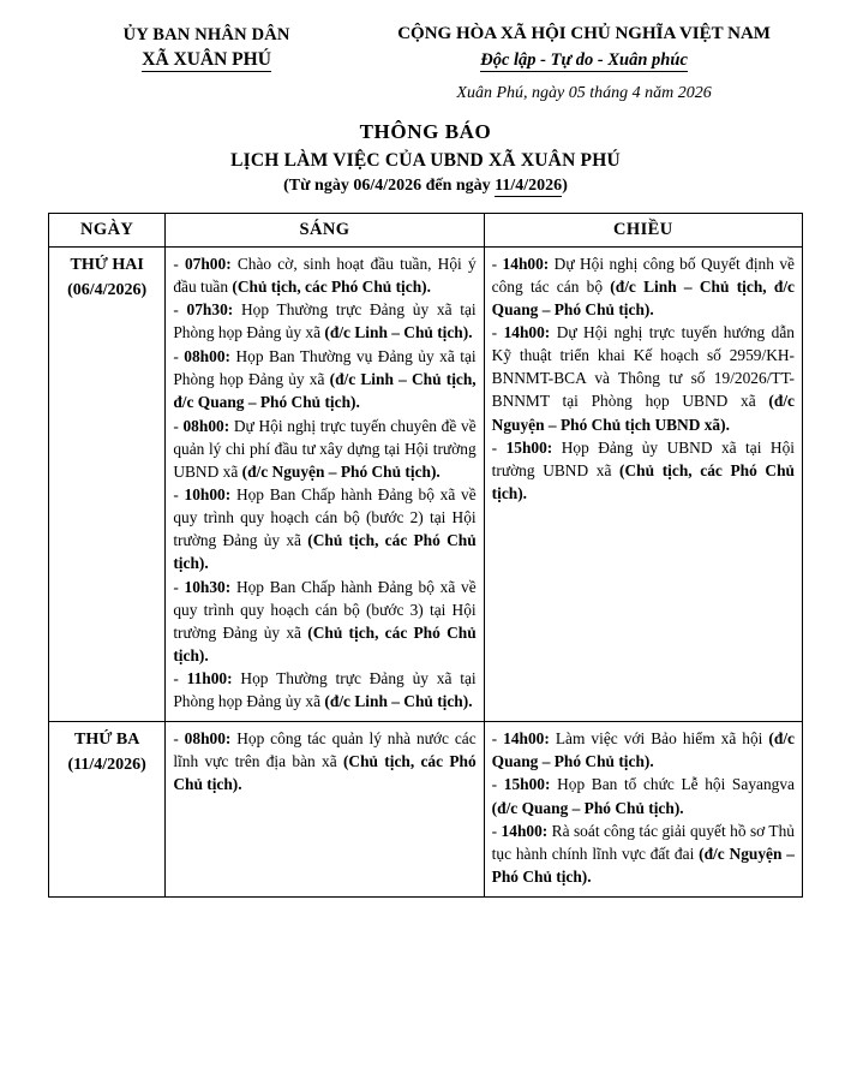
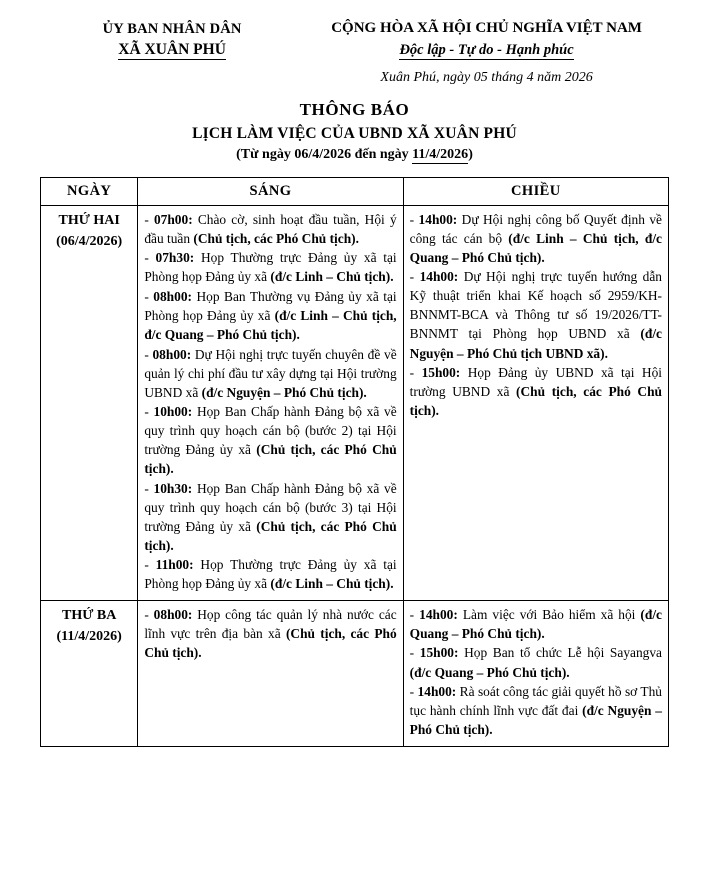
  ỦY BAN NHÂN DÂN
  XÃ XUÂN PHÚ
  CỘNG HÒA XÃ HỘI CHỦ NGHĨA VIỆT NAM
- Độc lập - Tự do - Xuân phúc
+ Độc lập - Tự do - Hạnh phúc
  Xuân Phú, ngày 05 tháng 4 năm 2026
  THÔNG BÁO
  LỊCH LÀM VIỆC CỦA UBND XÃ XUÂN PHÚ
  (Từ ngày 06/4/2026 đến ngày 11/4/2026)
  NGÀY	SÁNG	CHIỀU
  THỨ HAI(06/4/2026)	- 07h00: Chào cờ, sinh hoạt đầu tuần, Hội ý đầu tuần (Chủ tịch, các Phó Chủ tịch).- 07h30: Họp Thường trực Đảng ủy xã tại Phòng họp Đảng ủy xã (đ/c Linh – Chủ tịch).- 08h00: Họp Ban Thường vụ Đảng ủy xã tại Phòng họp Đảng ủy xã (đ/c Linh – Chủ tịch, đ/c Quang – Phó Chủ tịch).- 08h00: Dự Hội nghị trực tuyến chuyên đề về quản lý chi phí đầu tư xây dựng tại Hội trường UBND xã (đ/c Nguyện – Phó Chủ tịch).- 10h00: Họp Ban Chấp hành Đảng bộ xã về quy trình quy hoạch cán bộ (bước 2) tại Hội trường Đảng ủy xã (Chủ tịch, các Phó Chủ tịch).- 10h30: Họp Ban Chấp hành Đảng bộ xã về quy trình quy hoạch cán bộ (bước 3) tại Hội trường Đảng ủy xã (Chủ tịch, các Phó Chủ tịch).- 11h00: Họp Thường trực Đảng ủy xã tại Phòng họp Đảng ủy xã (đ/c Linh – Chủ tịch).	- 14h00: Dự Hội nghị công bố Quyết định về công tác cán bộ (đ/c Linh – Chủ tịch, đ/c Quang – Phó Chủ tịch).- 14h00: Dự Hội nghị trực tuyến hướng dẫn Kỹ thuật triển khai Kế hoạch số 2959/KH-BNNMT-BCA và Thông tư số 19/2026/TT-BNNMT tại Phòng họp UBND xã (đ/c Nguyện – Phó Chủ tịch UBND xã).- 15h00: Họp Đảng ủy UBND xã tại Hội trường UBND xã (Chủ tịch, các Phó Chủ tịch).
  THỨ BA(11/4/2026)	- 08h00: Họp công tác quản lý nhà nước các lĩnh vực trên địa bàn xã (Chủ tịch, các Phó Chủ tịch).	- 14h00: Làm việc với Bảo hiểm xã hội (đ/c Quang – Phó Chủ tịch).- 15h00: Họp Ban tổ chức Lễ hội Sayangva (đ/c Quang – Phó Chủ tịch).- 14h00: Rà soát công tác giải quyết hồ sơ Thủ tục hành chính lĩnh vực đất đai (đ/c Nguyện – Phó Chủ tịch).
